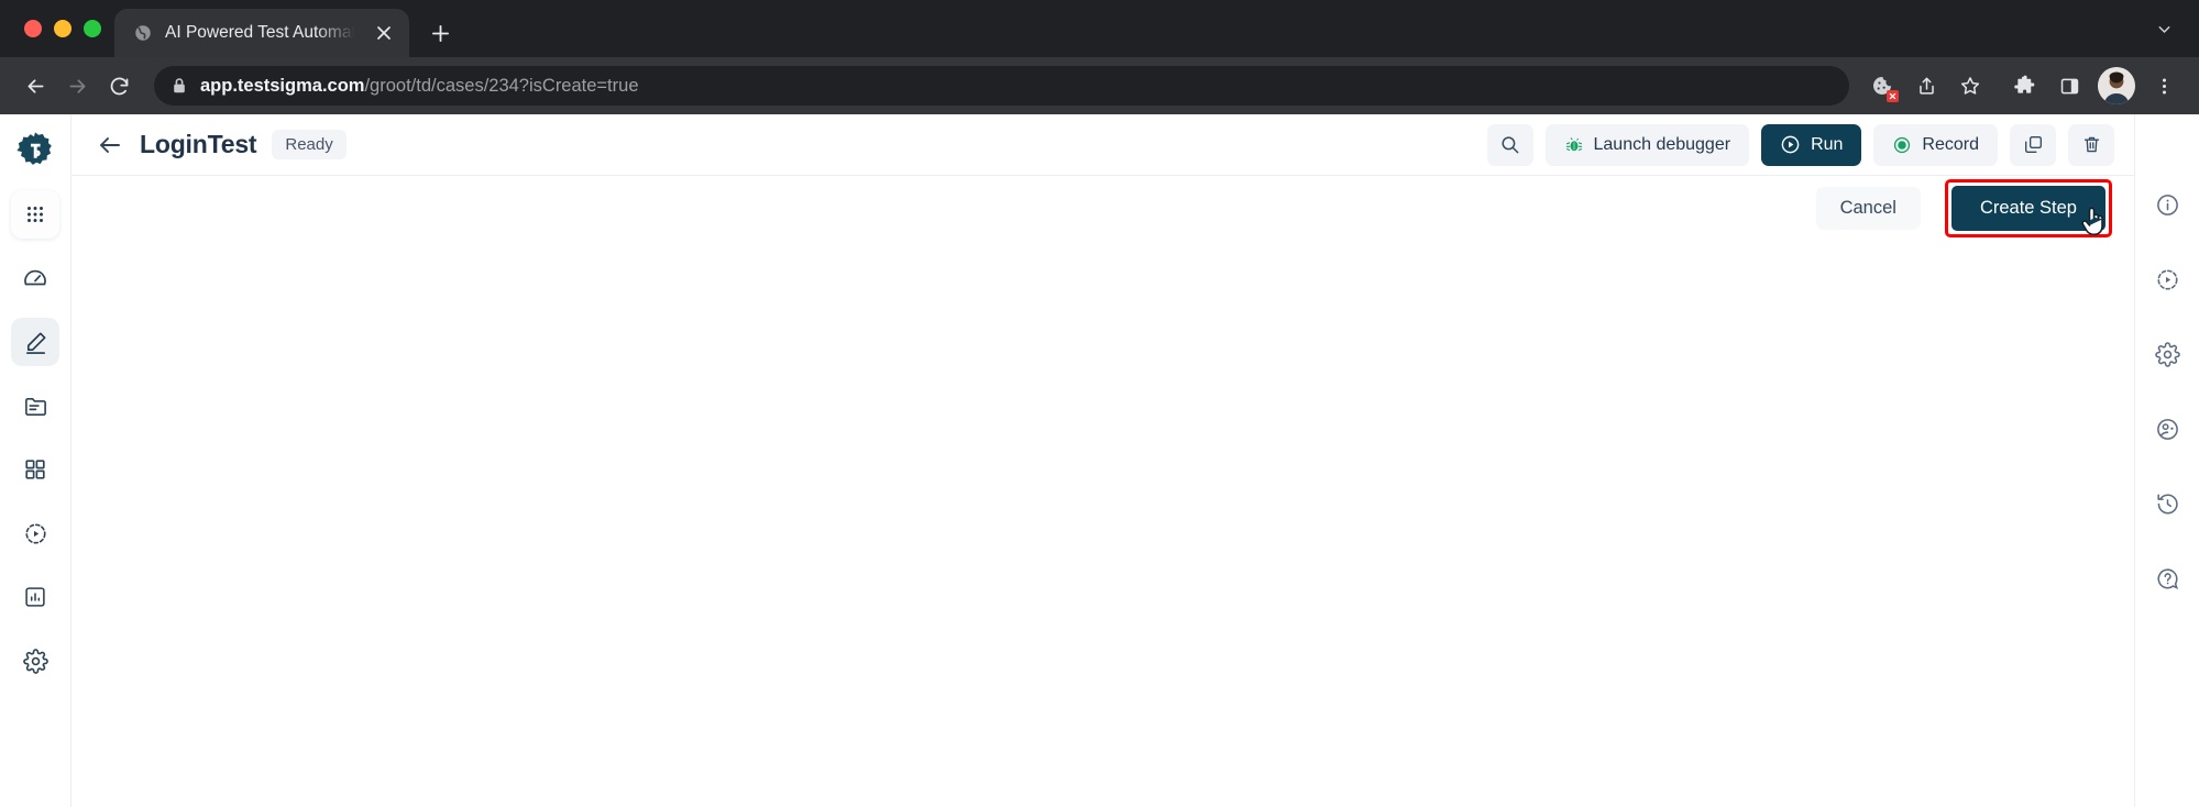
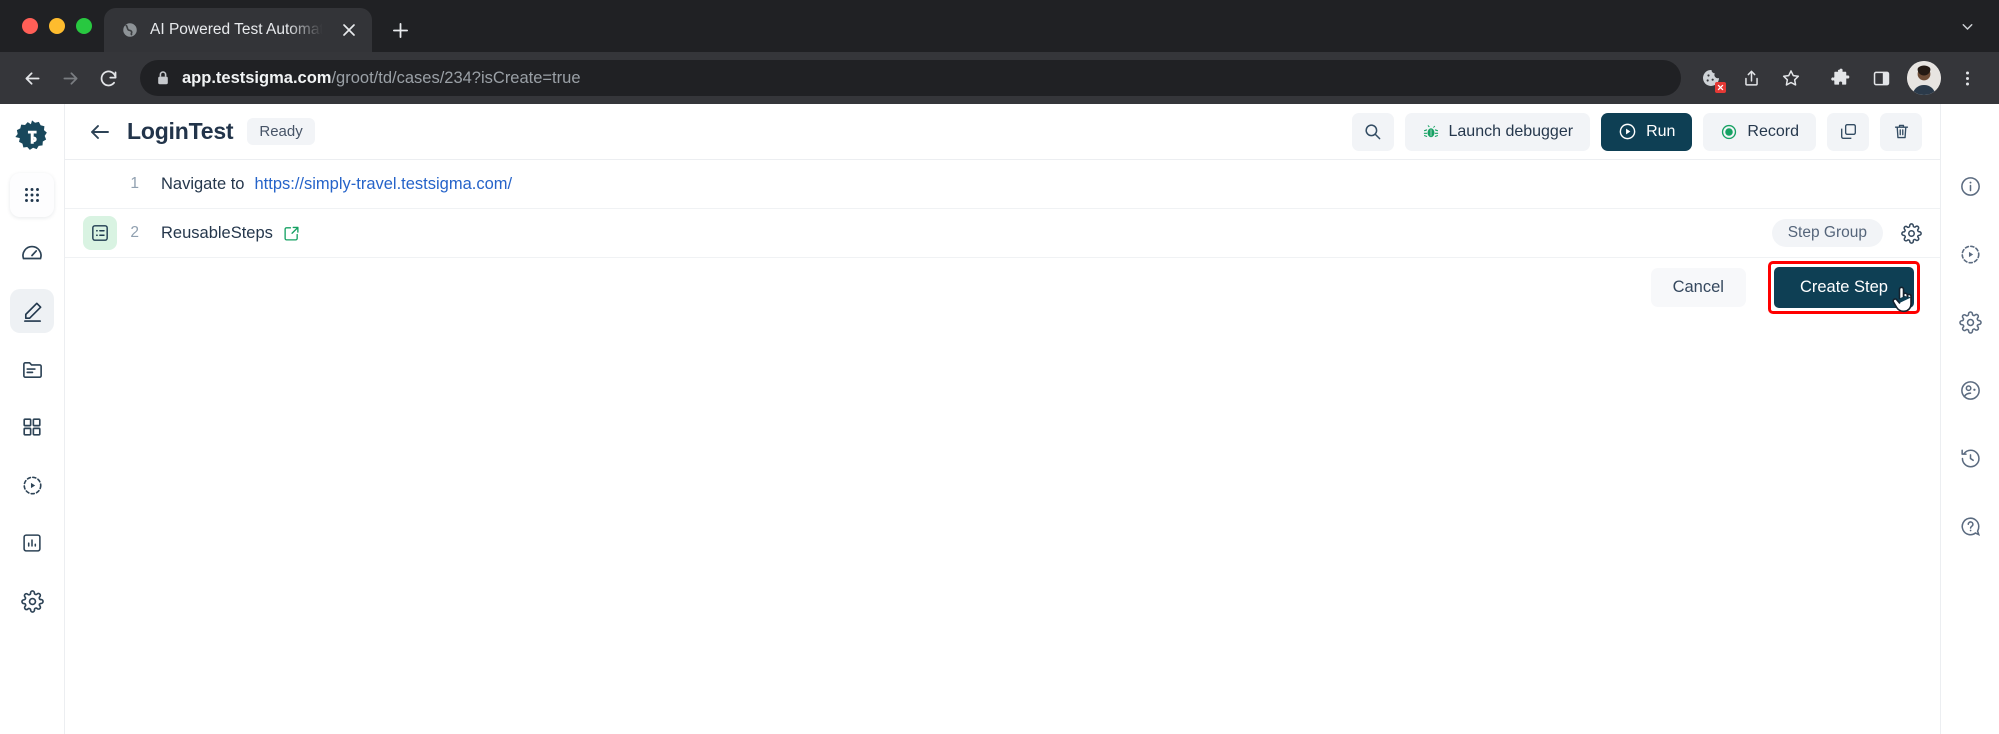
  AI Powered Test Automati
  app.testsigma.com/groot/td/cases/234?isCreate=true
  LoginTest
  Ready
  Launch debugger
  Run
  Record
+ 1
+ Navigate to
+ https://simply-travel.testsigma.com/
+ 2
+ ReusableSteps
+ Step Group
  Cancel
  Create Step
